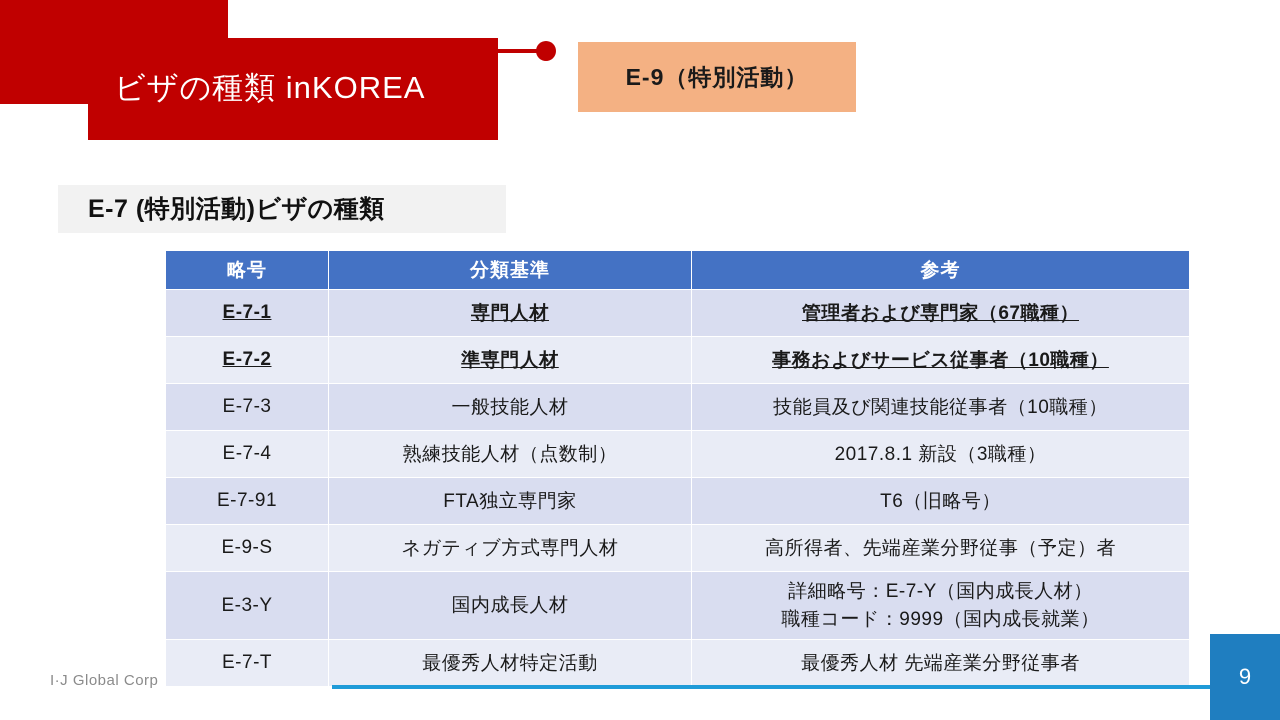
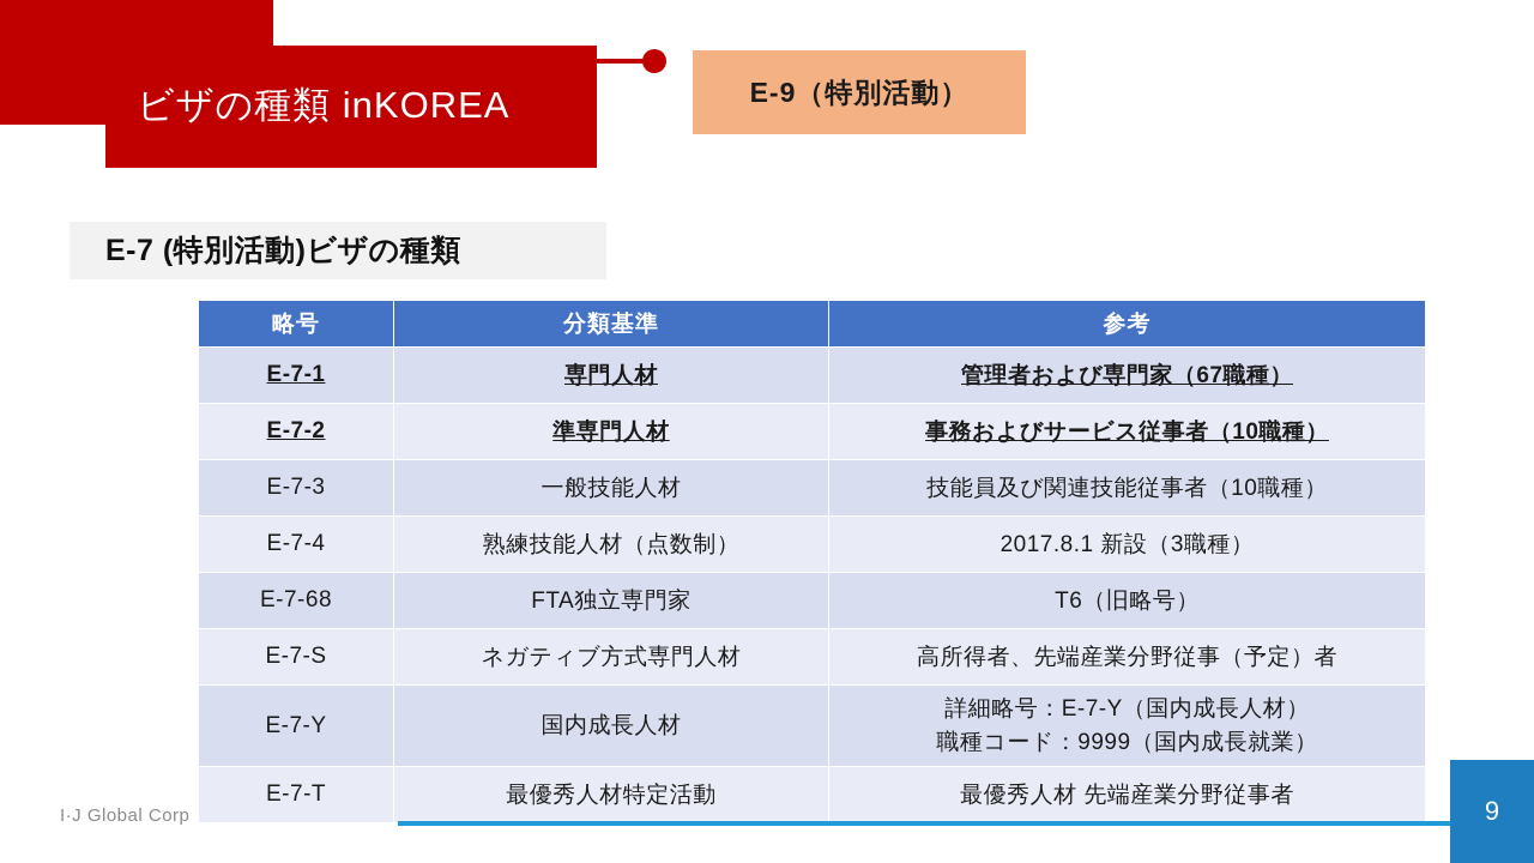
  ビザの種類 inKOREA
  E-9（特別活動）
  E-7 (特別活動)ビザの種類
  略号	分類基準	参考
  E-7-1	専門人材	管理者および専門家（67職種）
  E-7-2	準専門人材	事務およびサービス従事者（10職種）
  E-7-3	一般技能人材	技能員及び関連技能従事者（10職種）
  E-7-4	熟練技能人材（点数制）	2017.8.1 新設（3職種）
- E-7-91	FTA独立専門家	T6（旧略号）
+ E-7-68	FTA独立専門家	T6（旧略号）
- E-9-S	ネガティブ方式専門人材	高所得者、先端産業分野従事（予定）者
+ E-7-S	ネガティブ方式専門人材	高所得者、先端産業分野従事（予定）者
- E-3-Y	国内成長人材	詳細略号：E-7-Y（国内成長人材）職種コード：9999（国内成長就業）
+ E-7-Y	国内成長人材	詳細略号：E-7-Y（国内成長人材）職種コード：9999（国内成長就業）
  E-7-T	最優秀人材特定活動	最優秀人材 先端産業分野従事者
  I·J Global Corp
  9
